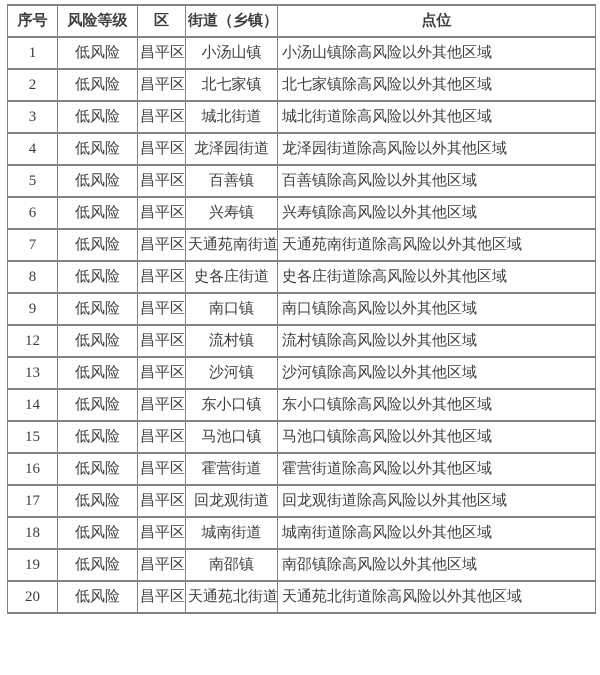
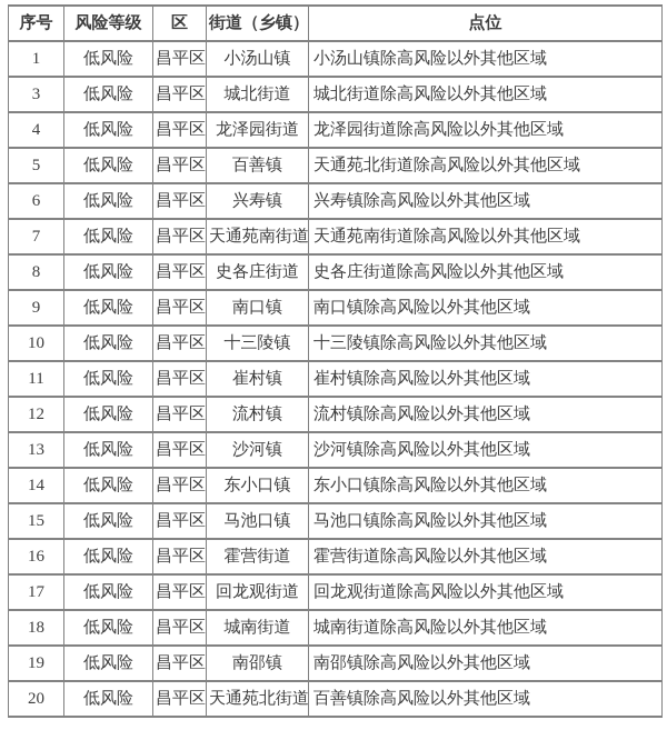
  序号	风险等级	区	街道（乡镇）	点位
  1	低风险	昌平区	小汤山镇	小汤山镇除高风险以外其他区域
- 2	低风险	昌平区	北七家镇	北七家镇除高风险以外其他区域
  3	低风险	昌平区	城北街道	城北街道除高风险以外其他区域
  4	低风险	昌平区	龙泽园街道	龙泽园街道除高风险以外其他区域
- 5	低风险	昌平区	百善镇	百善镇除高风险以外其他区域
+ 5	低风险	昌平区	百善镇	天通苑北街道除高风险以外其他区域
  6	低风险	昌平区	兴寿镇	兴寿镇除高风险以外其他区域
  7	低风险	昌平区	天通苑南街道	天通苑南街道除高风险以外其他区域
  8	低风险	昌平区	史各庄街道	史各庄街道除高风险以外其他区域
  9	低风险	昌平区	南口镇	南口镇除高风险以外其他区域
+ 10	低风险	昌平区	十三陵镇	十三陵镇除高风险以外其他区域
+ 11	低风险	昌平区	崔村镇	崔村镇除高风险以外其他区域
  12	低风险	昌平区	流村镇	流村镇除高风险以外其他区域
  13	低风险	昌平区	沙河镇	沙河镇除高风险以外其他区域
  14	低风险	昌平区	东小口镇	东小口镇除高风险以外其他区域
  15	低风险	昌平区	马池口镇	马池口镇除高风险以外其他区域
  16	低风险	昌平区	霍营街道	霍营街道除高风险以外其他区域
  17	低风险	昌平区	回龙观街道	回龙观街道除高风险以外其他区域
  18	低风险	昌平区	城南街道	城南街道除高风险以外其他区域
  19	低风险	昌平区	南邵镇	南邵镇除高风险以外其他区域
- 20	低风险	昌平区	天通苑北街道	天通苑北街道除高风险以外其他区域
+ 20	低风险	昌平区	天通苑北街道	百善镇除高风险以外其他区域
